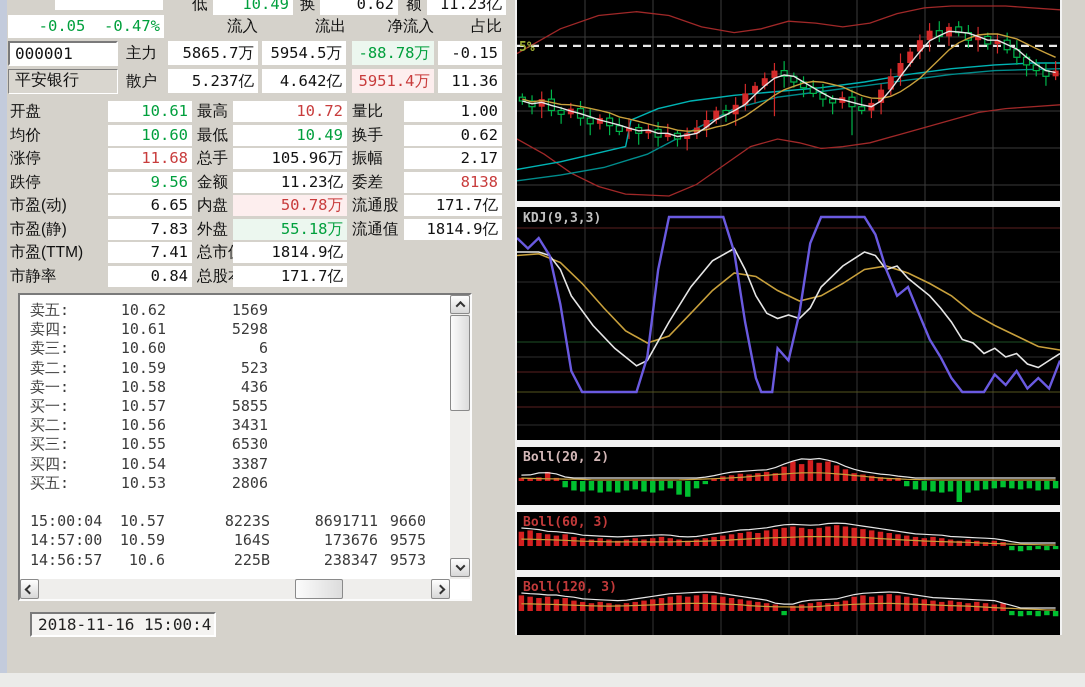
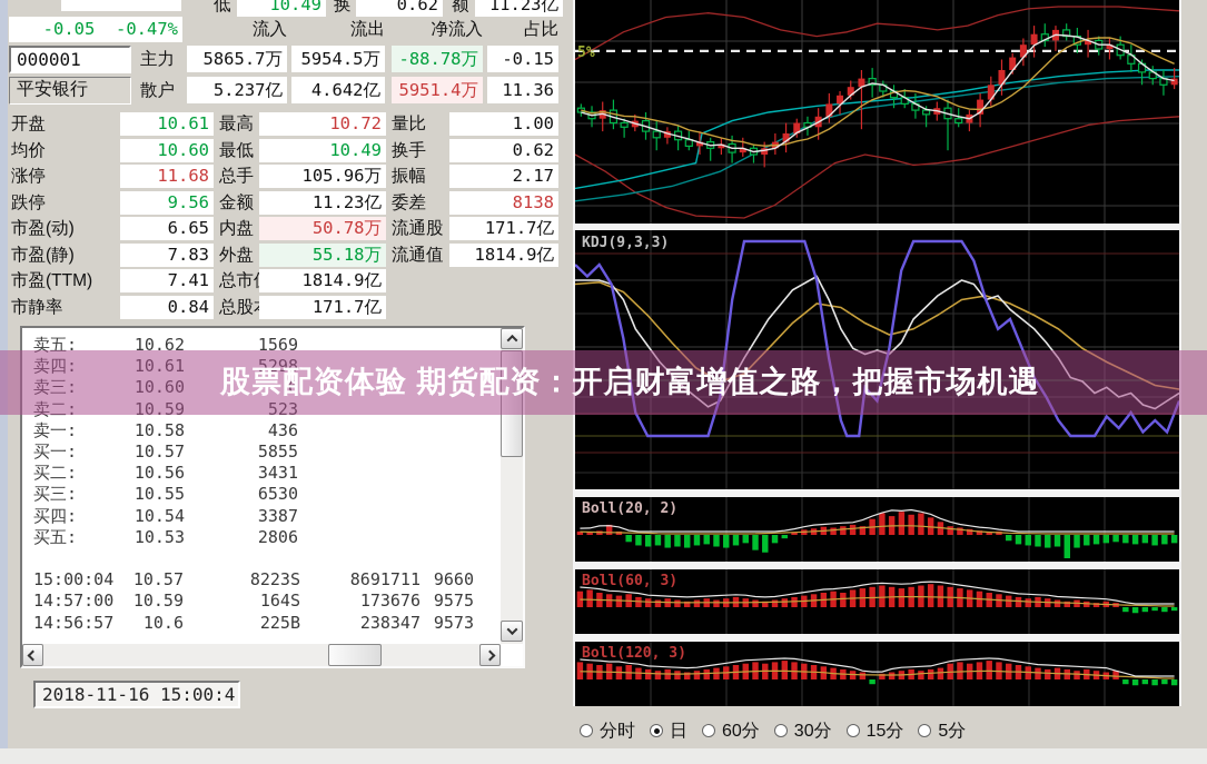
  低
  10.49
  换
  0.62
  额
  11.23亿
  -0.05 -0.47%
  流入
  流出
  净流入
  占比
  000001
  平安银行
  主力
  5865.7万
  5954.5万
  -88.78万
  -0.15
  散户
  5.237亿
  4.642亿
  5951.4万
  11.36
  开盘
  10.61
  最高
  10.72
  量比
  1.00
  均价
  10.60
  最低
  10.49
  换手
  0.62
  涨停
  11.68
  总手
  105.96万
  振幅
  2.17
  跌停
  9.56
  金额
  11.23亿
  委差
  8138
  市盈(动)
  6.65
  内盘
  50.78万
  流通股
  171.7亿
  市盈(静)
  7.83
  外盘
  55.18万
  流通值
  1814.9亿
  市盈(TTM)
  7.41
  1814.9亿
  市静率
  0.84
  171.7亿
  卖五:
  10.62
  1569
  卖四:
  10.61
  5298
  卖三:
  10.60
  6
  卖二:
  10.59
  523
  卖一:
  10.58
  436
  买一:
  10.57
  5855
  买二:
  10.56
  3431
  买三:
  10.55
  6530
  买四:
  10.54
  3387
  买五:
  10.53
  2806
  15:00:04
  10.57
  8223S
  8691711
  9660
  14:57:00
  10.59
  164S
  173676
  9575
  14:56:57
  10.6
  225B
  238347
  9573
  2018-11-16 15:00:4
  5%
  KDJ(9,3,3)
  Boll(20, 2)
  Boll(60, 3)
  Boll(120, 3)
+ 分时
+ 日
+ 60分
+ 30分
+ 15分
+ 5分
+ 股票配资体验 期货配资：开启财富增值之路，把握市场机遇
